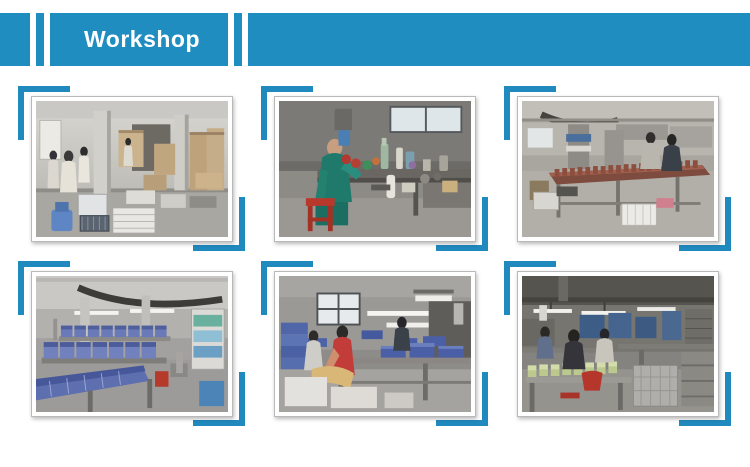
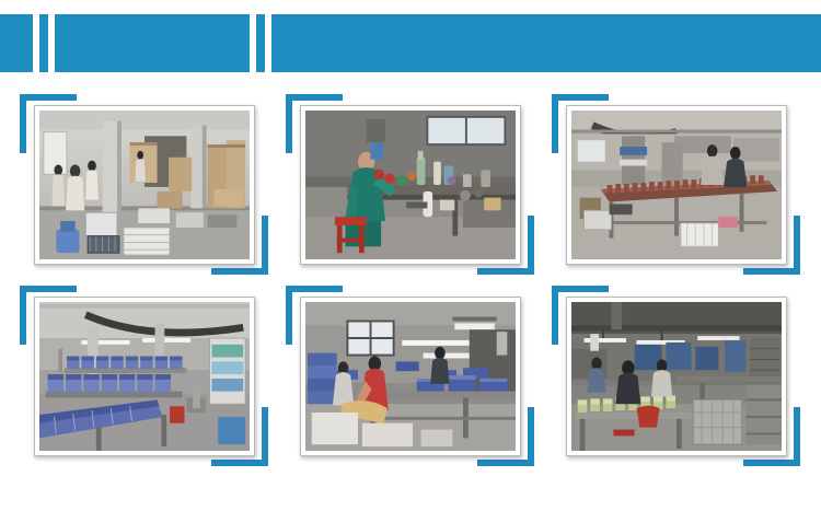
- Workshop
